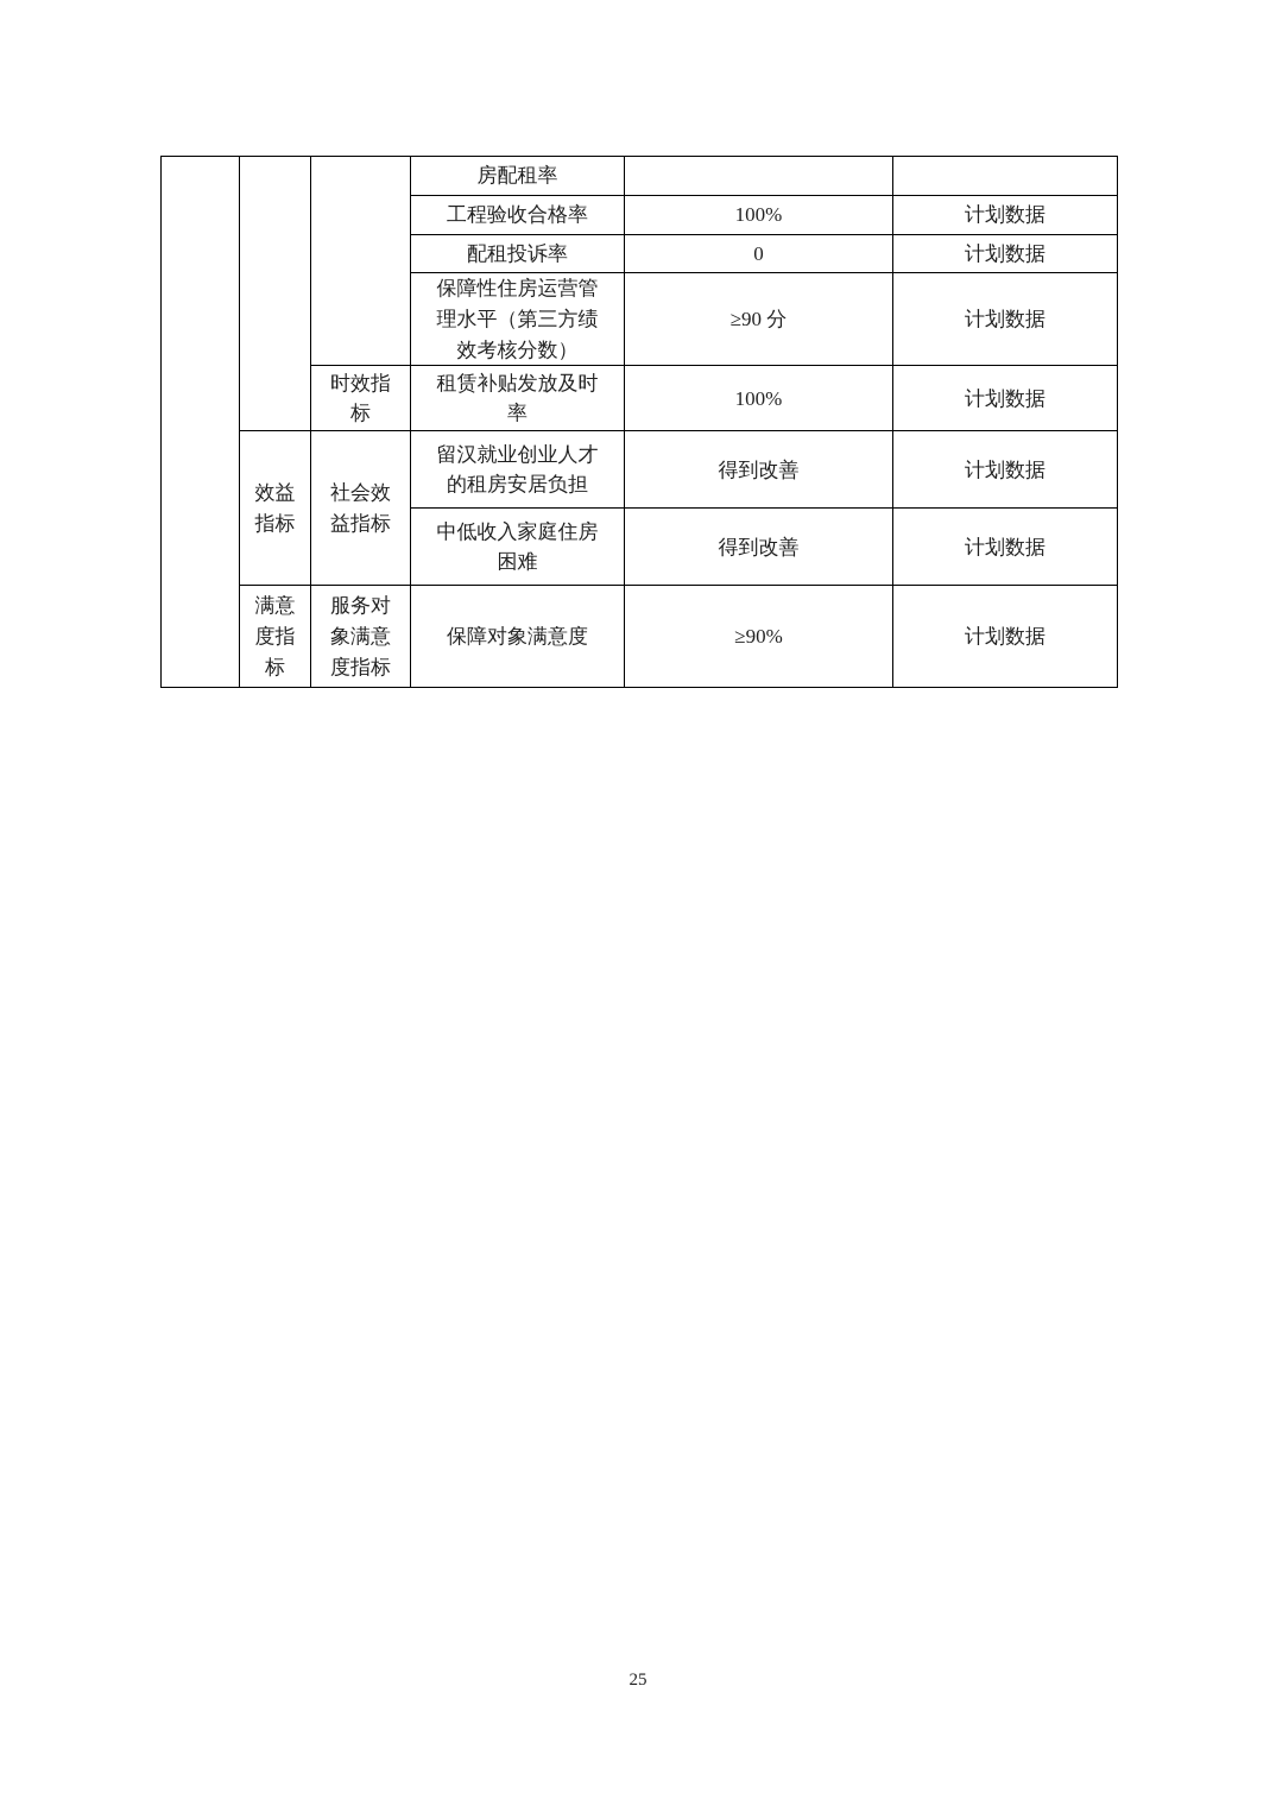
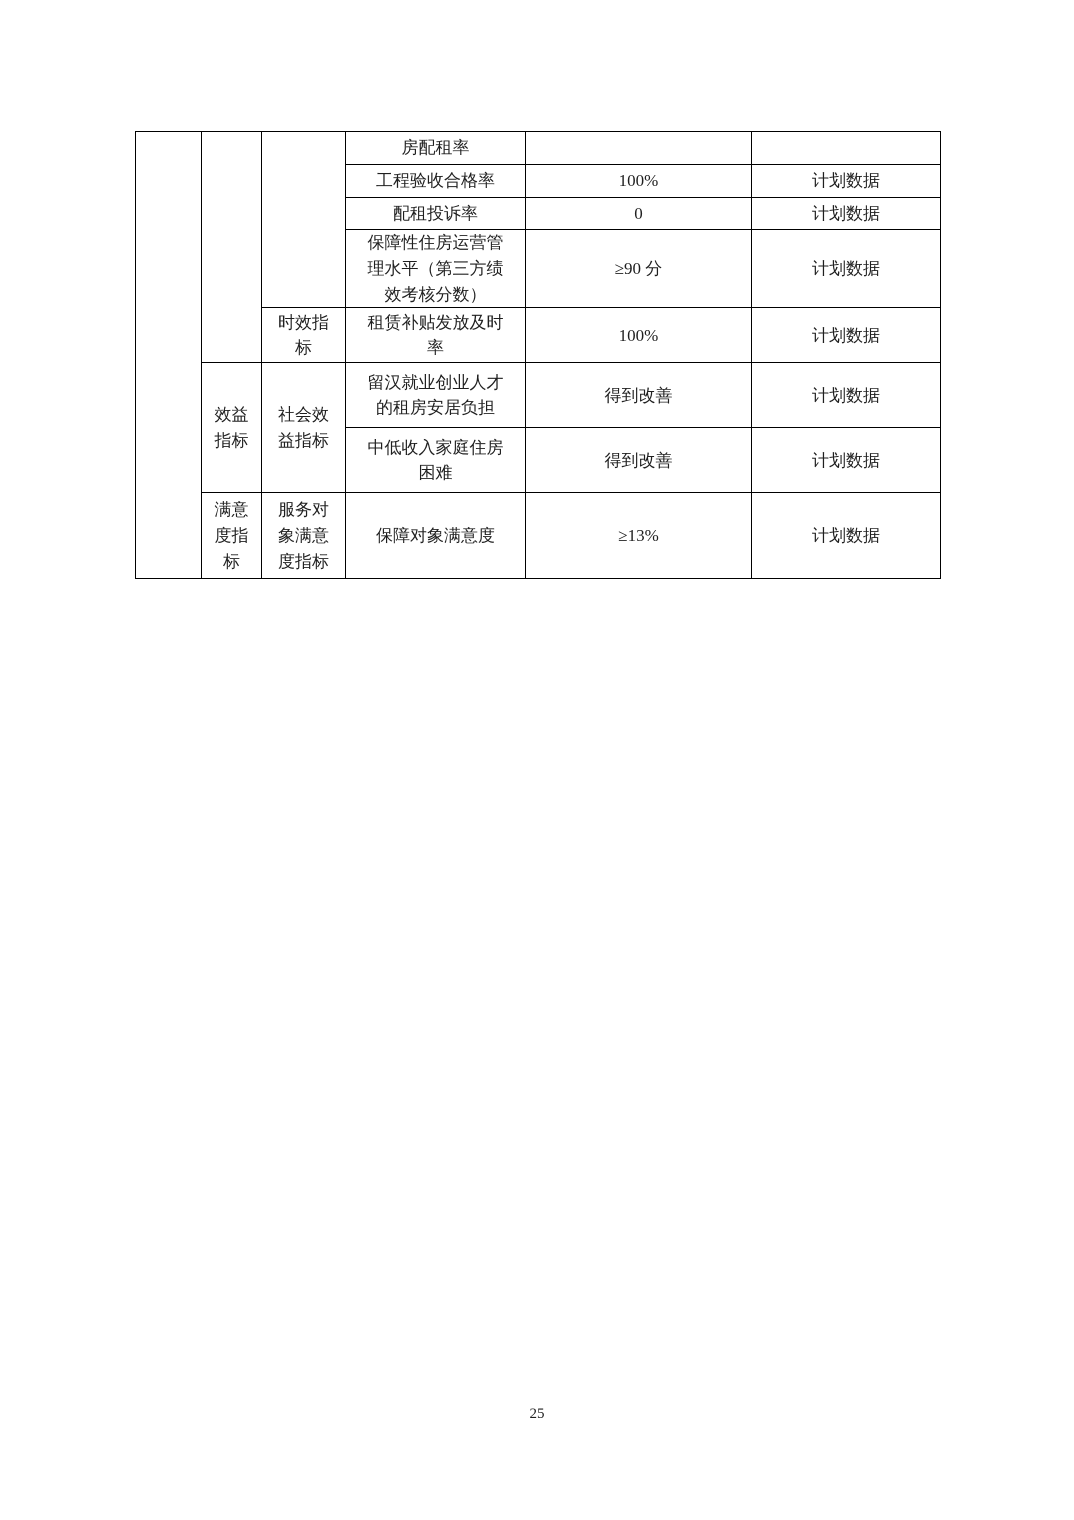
  			房配租率
  工程验收合格率	100%	计划数据
  配租投诉率	0	计划数据
  保障性住房运营管理水平（第三方绩效考核分数）	≥90 分	计划数据
  时效指标	租赁补贴发放及时率	100%	计划数据
  效益指标	社会效益指标	留汉就业创业人才的租房安居负担	得到改善	计划数据
  中低收入家庭住房困难	得到改善	计划数据
- 满意度指标	服务对象满意度指标	保障对象满意度	≥90%	计划数据
+ 满意度指标	服务对象满意度指标	保障对象满意度	≥13%	计划数据
  25
